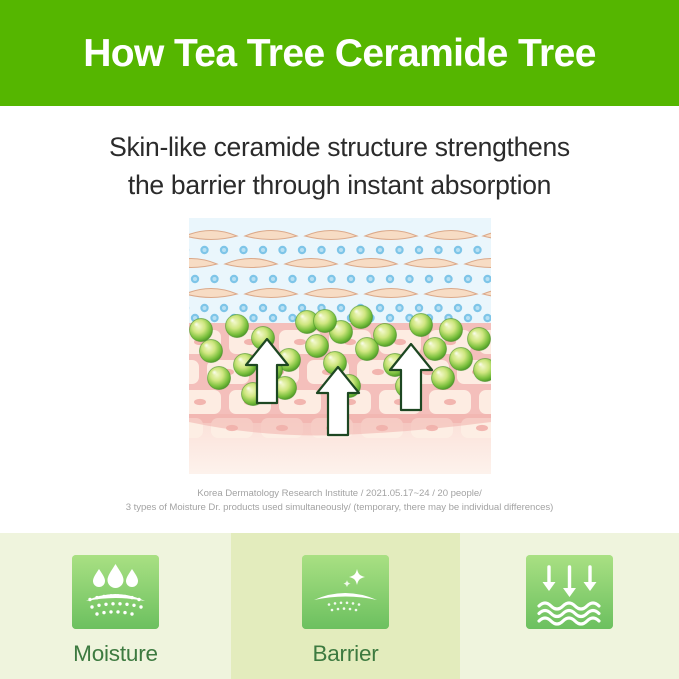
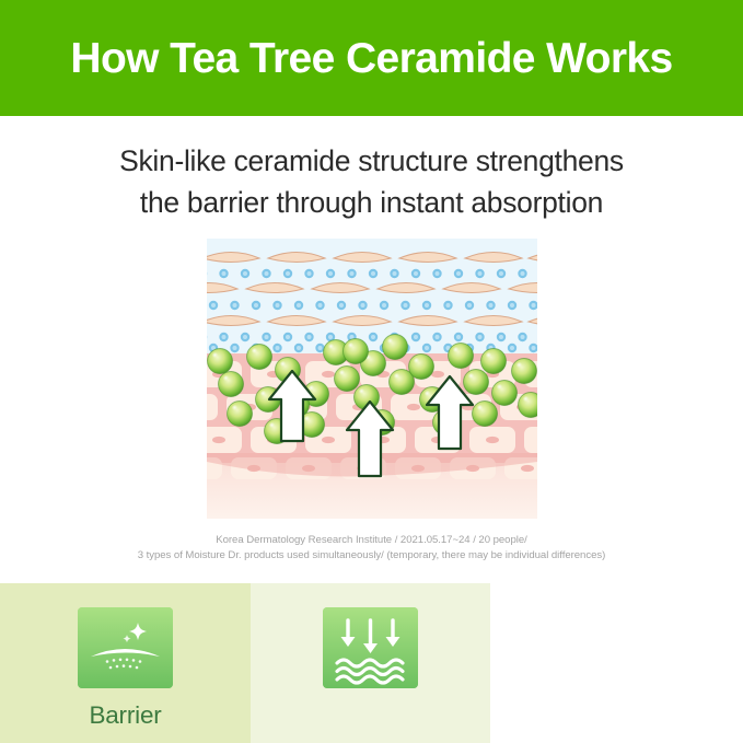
- How Tea Tree Ceramide Tree
+ How Tea Tree Ceramide Works
  Skin-like ceramide structure strengthens
  the barrier through instant absorption
  Korea Dermatology Research Institute / 2021.05.17~24 / 20 people/
  3 types of Moisture Dr. products used simultaneously/ (temporary, there may be individual differences)
- Moisture
  Barrier
